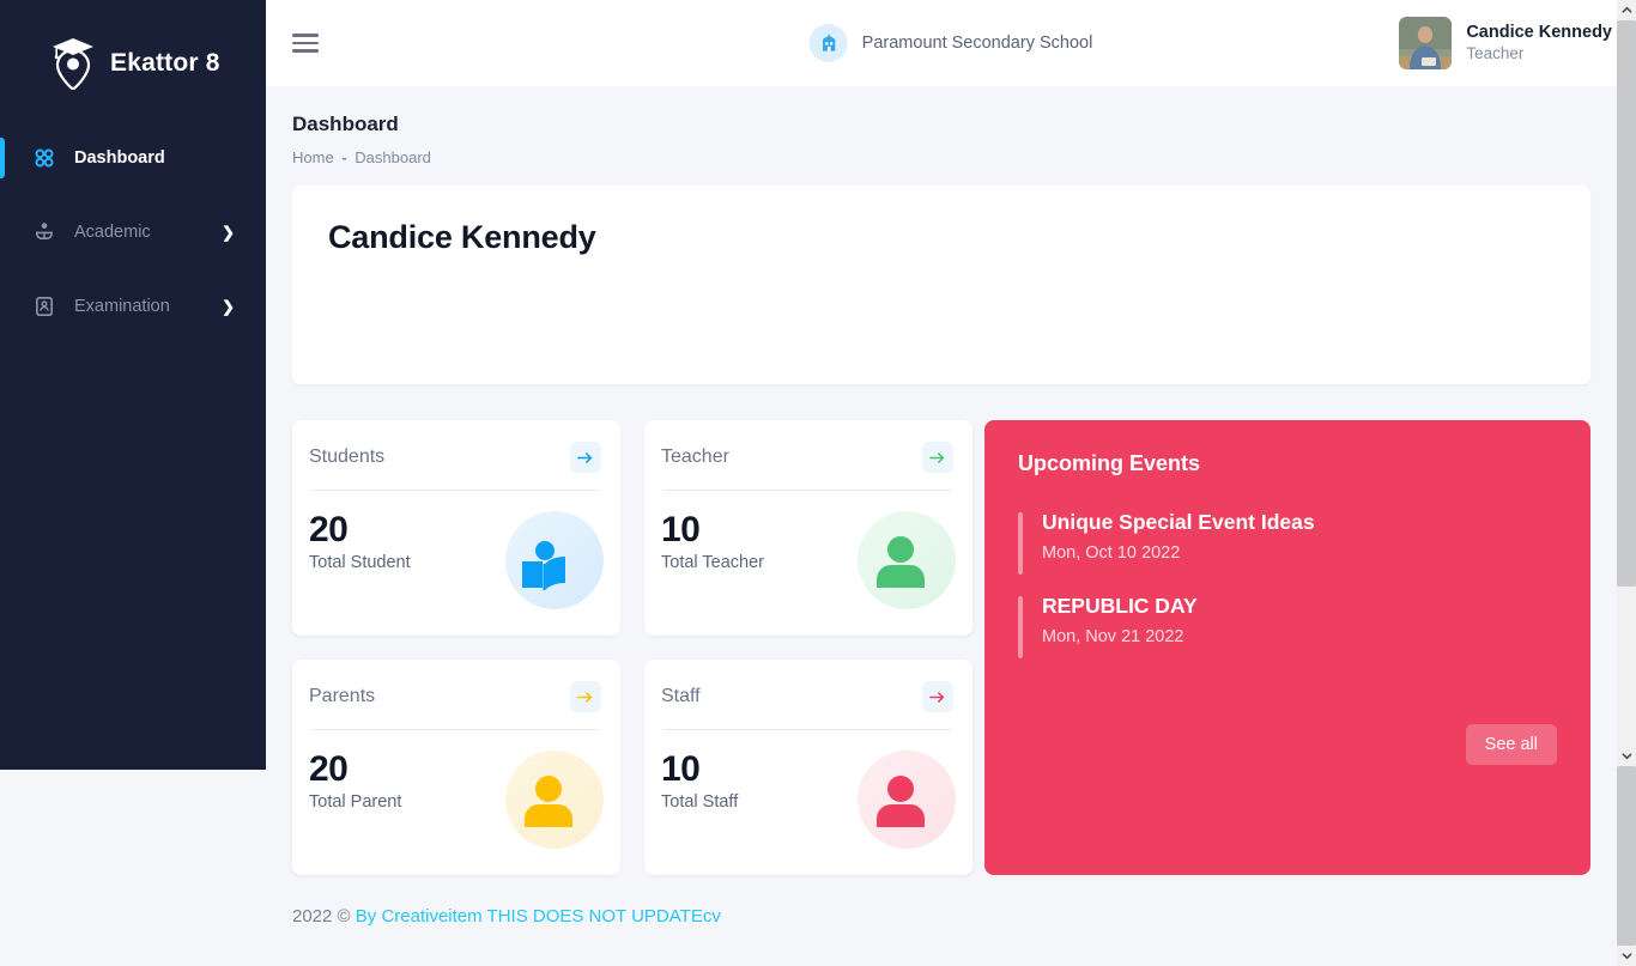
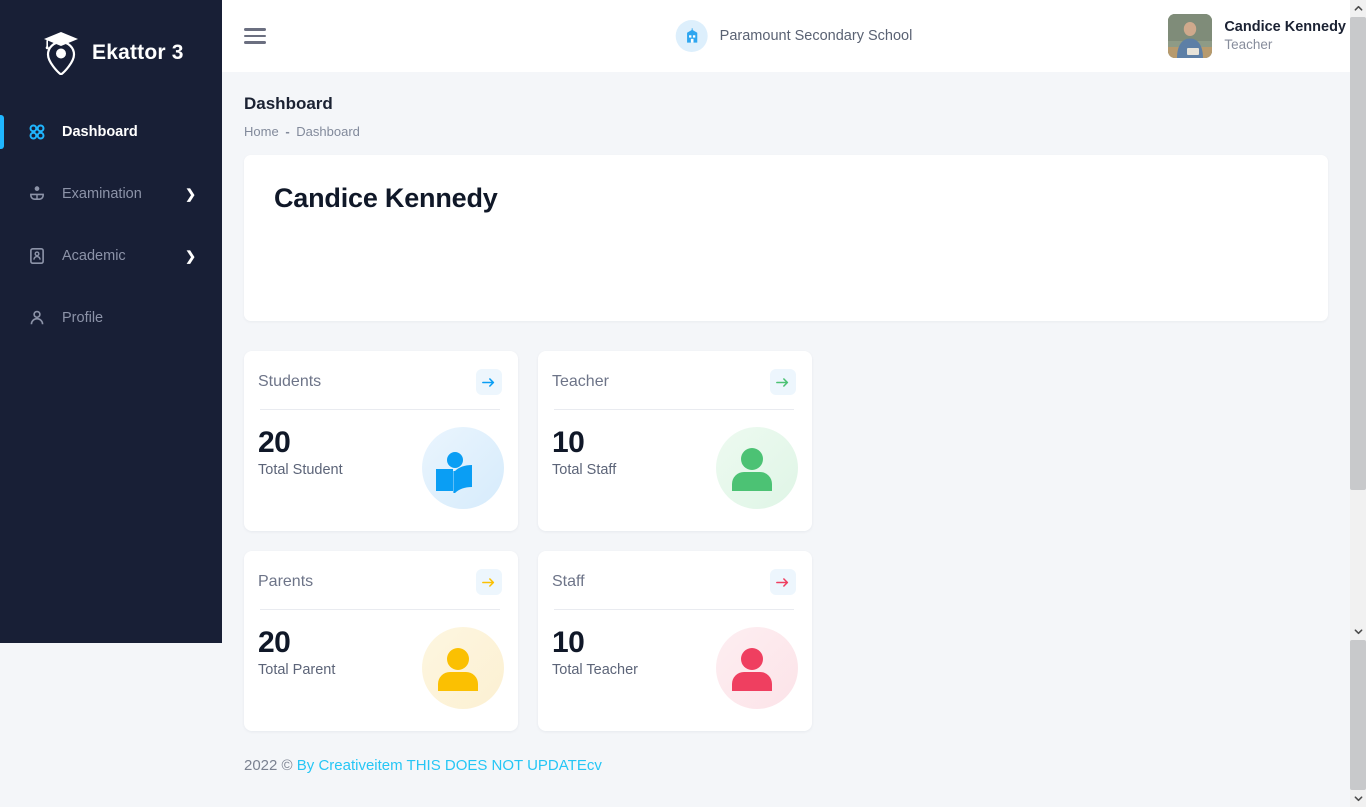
- Ekattor 8
+ Ekattor 3
  Dashboard
- Academic
+ Examination
  ❯
- Examination
+ Academic
  ❯
+ Profile
  Paramount Secondary School
  Candice Kennedy
  Teacher
  Dashboard
  Home - Dashboard
  Candice Kennedy
  Students
  20
  Total Student
  Teacher
  10
- Total Teacher
+ Total Staff
  Parents
  20
  Total Parent
  Staff
  10
- Total Staff
+ Total Teacher
- Upcoming Events
- Unique Special Event Ideas
- Mon, Oct 10 2022
- REPUBLIC DAY
- Mon, Nov 21 2022
- See all
  2022 © By Creativeitem THIS DOES NOT UPDATEcv
